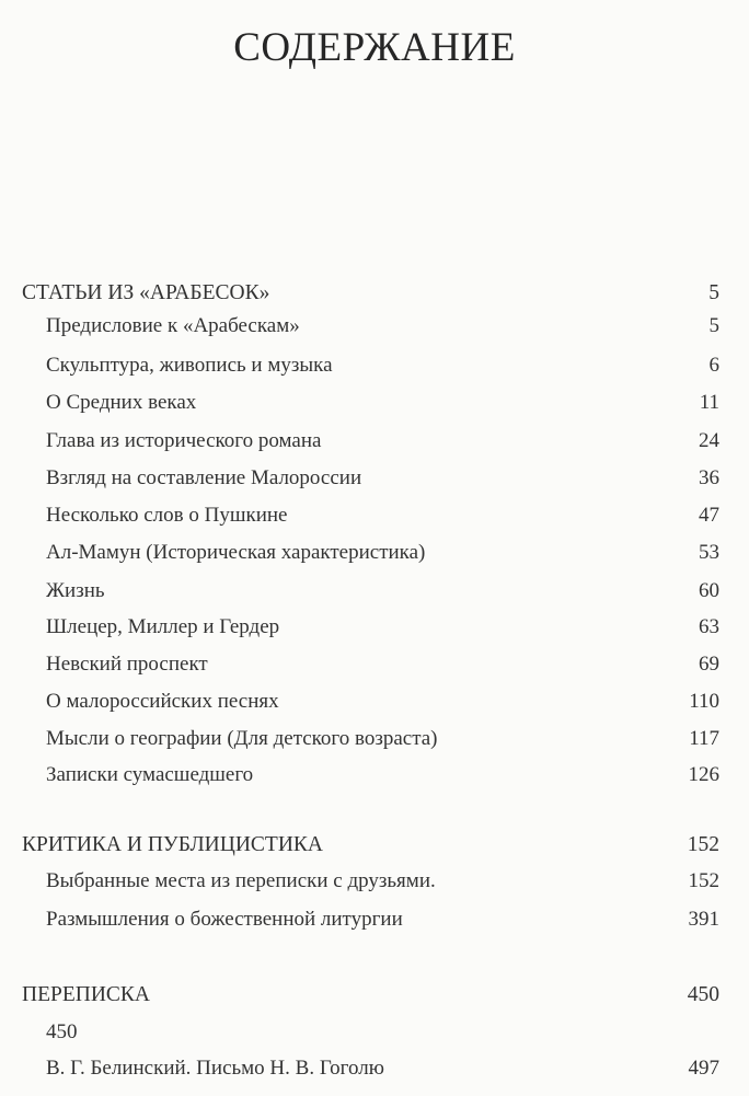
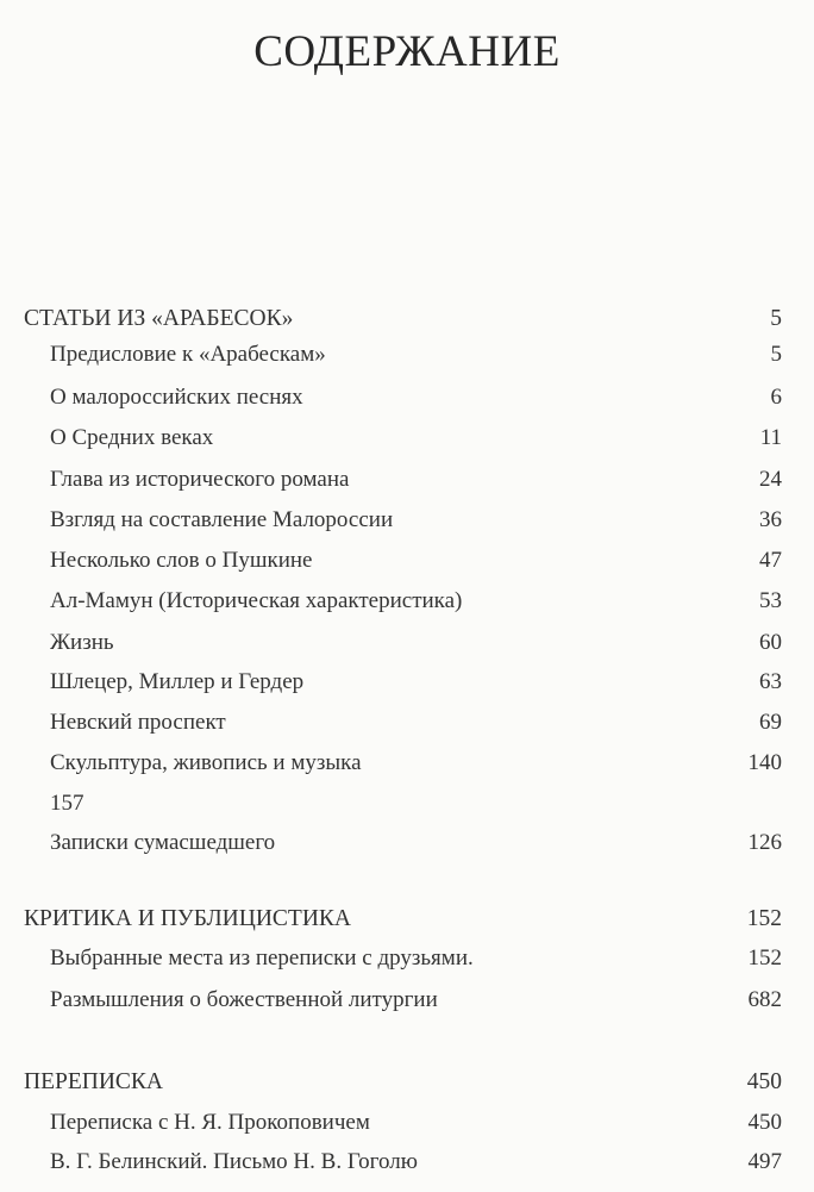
  СОДЕРЖАНИЕ
  СТАТЬИ ИЗ «АРАБЕСОК»
  5
  Предисловие к «Арабескам»
  5
- Скульптура, живопись и музыка
+ О малороссийских песнях
  6
  О Средних веках
  11
  Глава из исторического романа
  24
  Взгляд на составление Малороссии
  36
  Несколько слов о Пушкине
  47
  Ал-Мамун (Историческая характеристика)
  53
  Жизнь
  60
  Шлецер, Миллер и Гердер
  63
  Невский проспект
  69
- О малороссийских песнях
+ Скульптура, живопись и музыка
- 110
+ 140
- Мысли о географии (Для детского возраста)
- 117
+ 157
  Записки сумасшедшего
  126
  КРИТИКА И ПУБЛИЦИСТИКА
  152
  Выбранные места из переписки с друзьями.
  152
  Размышления о божественной литургии
- 391
+ 682
  ПЕРЕПИСКА
  450
+ Переписка с Н. Я. Прокоповичем
  450
  В. Г. Белинский. Письмо Н. В. Гоголю
  497
